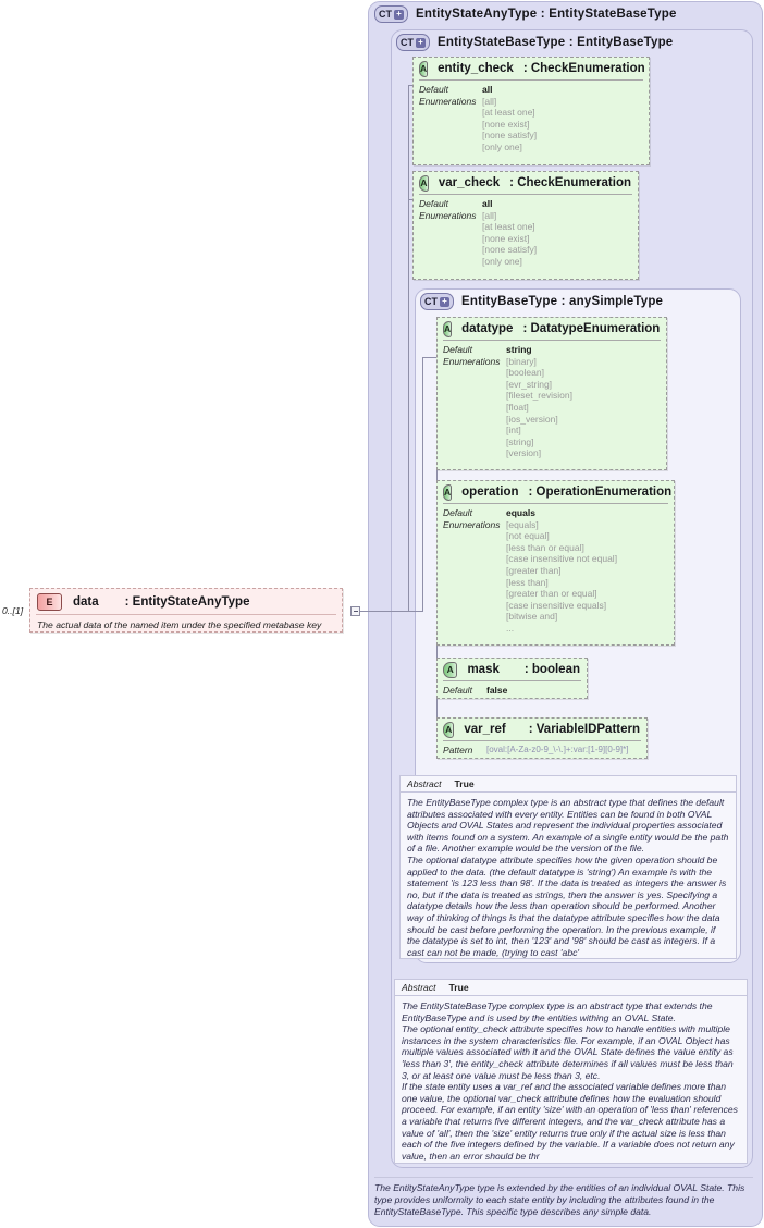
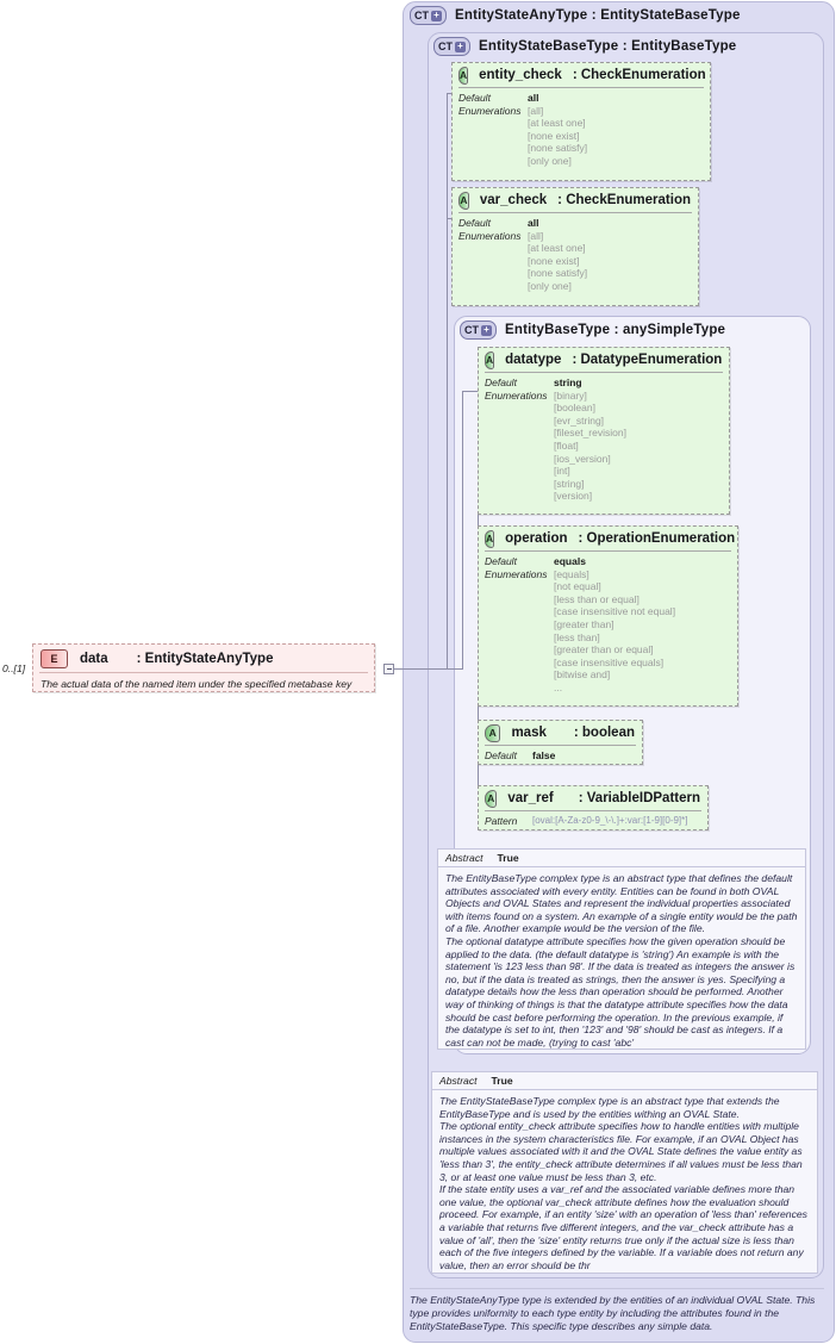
  CT
  +
  EntityStateAnyType : EntityStateBaseType
  CT
  +
  EntityStateBaseType : EntityBaseType
  CT
  +
  EntityBaseType : anySimpleType
  0..[1]
  E
  data
  : EntityStateAnyType
  The actual data of the named item under the specified metabase key
  A
  entity_check
  : CheckEnumeration
  Default
  Enumerations
  all
  [all]
  [at least one]
  [none exist]
  [none satisfy]
  [only one]
  A
  var_check
  : CheckEnumeration
  Default
  Enumerations
  all
  [all]
  [at least one]
  [none exist]
  [none satisfy]
  [only one]
  A
  datatype
  : DatatypeEnumeration
  Default
  Enumerations
  string
  [binary]
  [boolean]
  [evr_string]
  [fileset_revision]
  [float]
  [ios_version]
  [int]
  [string]
  [version]
  A
  operation
  : OperationEnumeration
  Default
  Enumerations
  equals
  [equals]
  [not equal]
  [less than or equal]
  [case insensitive not equal]
  [greater than]
  [less than]
  [greater than or equal]
  [case insensitive equals]
  [bitwise and]
  ...
  A
  mask
  : boolean
  Default
  false
  A
  var_ref
  : VariableIDPattern
  Pattern
  [oval:[A-Za-z0-9_\-\.]+:var:[1-9][0-9]*]
  Abstract
  True
  The EntityBaseType complex type is an abstract type that defines the default attributes associated with every entity. Entities can be found in both OVAL Objects and OVAL States and represent the individual properties associated with items found on a system. An example of a single entity would be the path of a file. Another example would be the version of the file.
  The optional datatype attribute specifies how the given operation should be applied to the data. (the default datatype is 'string') An example is with the statement 'is 123 less than 98'. If the data is treated as integers the answer is no, but if the data is treated as strings, then the answer is yes. Specifying a datatype details how the less than operation should be performed. Another way of thinking of things is that the datatype attribute specifies how the data should be cast before performing the operation. In the previous example, if the datatype is set to int, then '123' and '98' should be cast as integers. If a cast can not be made, (trying to cast 'abc'
  Abstract
  True
  The EntityStateBaseType complex type is an abstract type that extends the EntityBaseType and is used by the entities withing an OVAL State.
  The optional entity_check attribute specifies how to handle entities with multiple instances in the system characteristics file. For example, if an OVAL Object has multiple values associated with it and the OVAL State defines the value entity as 'less than 3', the entity_check attribute determines if all values must be less than 3, or at least one value must be less than 3, etc.
  If the state entity uses a var_ref and the associated variable defines more than one value, the optional var_check attribute defines how the evaluation should proceed. For example, if an entity 'size' with an operation of 'less than' references a variable that returns five different integers, and the var_check attribute has a value of 'all', then the 'size' entity returns true only if the actual size is less than each of the five integers defined by the variable. If a variable does not return any value, then an error should be thr
- The EntityStateAnyType type is extended by the entities of an individual OVAL State. This type provides uniformity to each state entity by including the attributes found in the EntityStateBaseType. This specific type describes any simple data.
+ The EntityStateAnyType type is extended by the entities of an individual OVAL State. This type provides uniformity to each type entity by including the attributes found in the EntityStateBaseType. This specific type describes any simple data.
